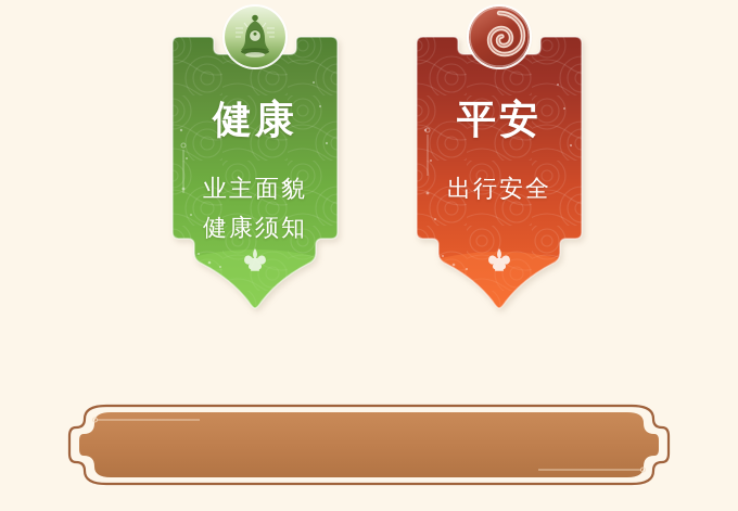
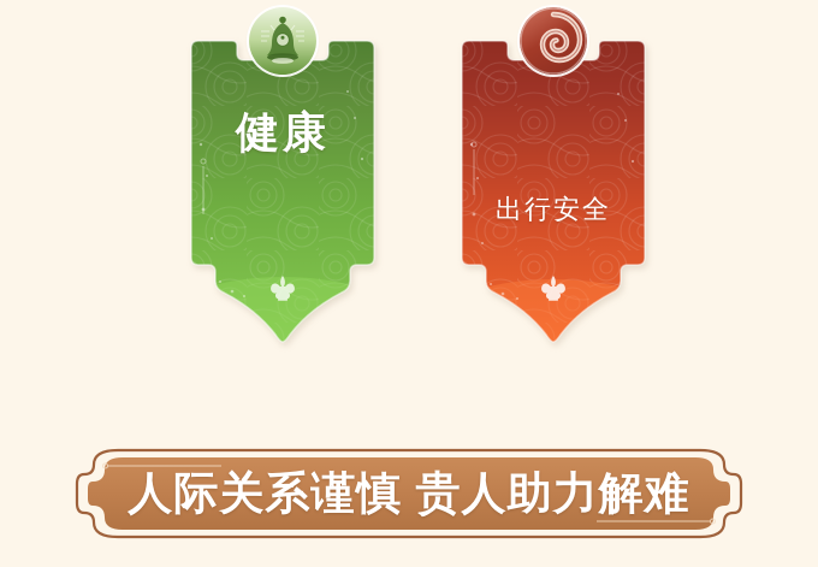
  健康
- 业主面貌
- 健康须知
- 平安
  出行安全
+ 人际关系谨慎 贵人助力解难
